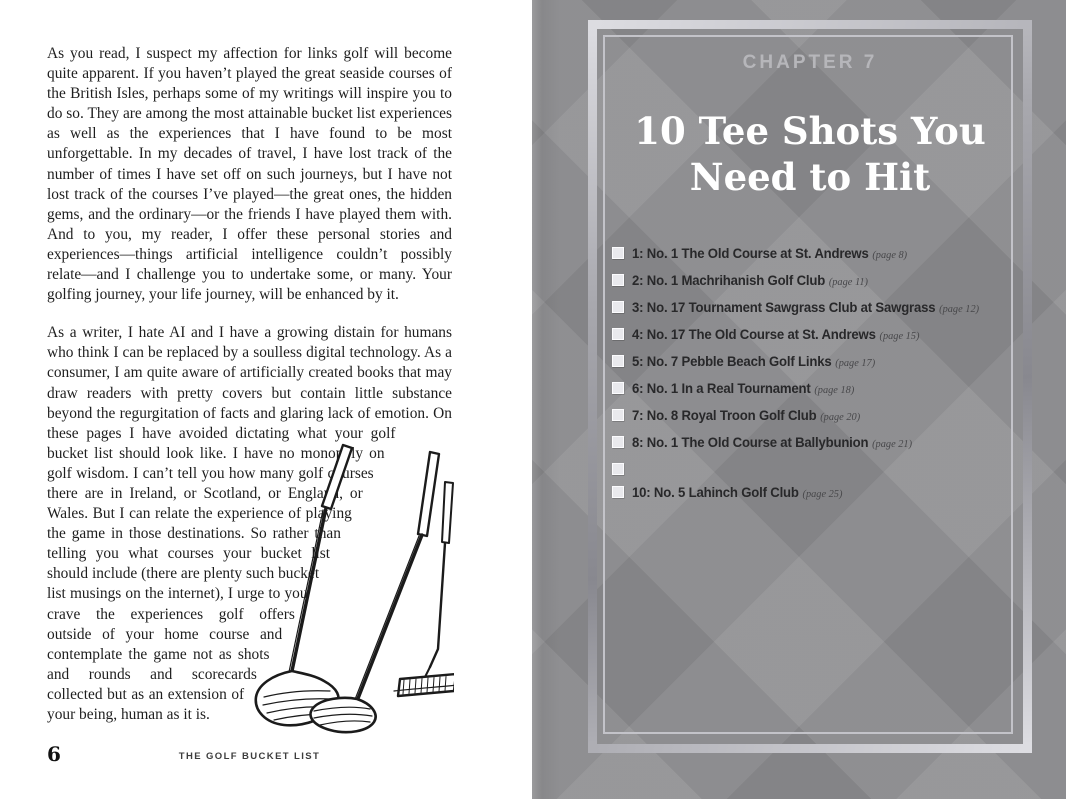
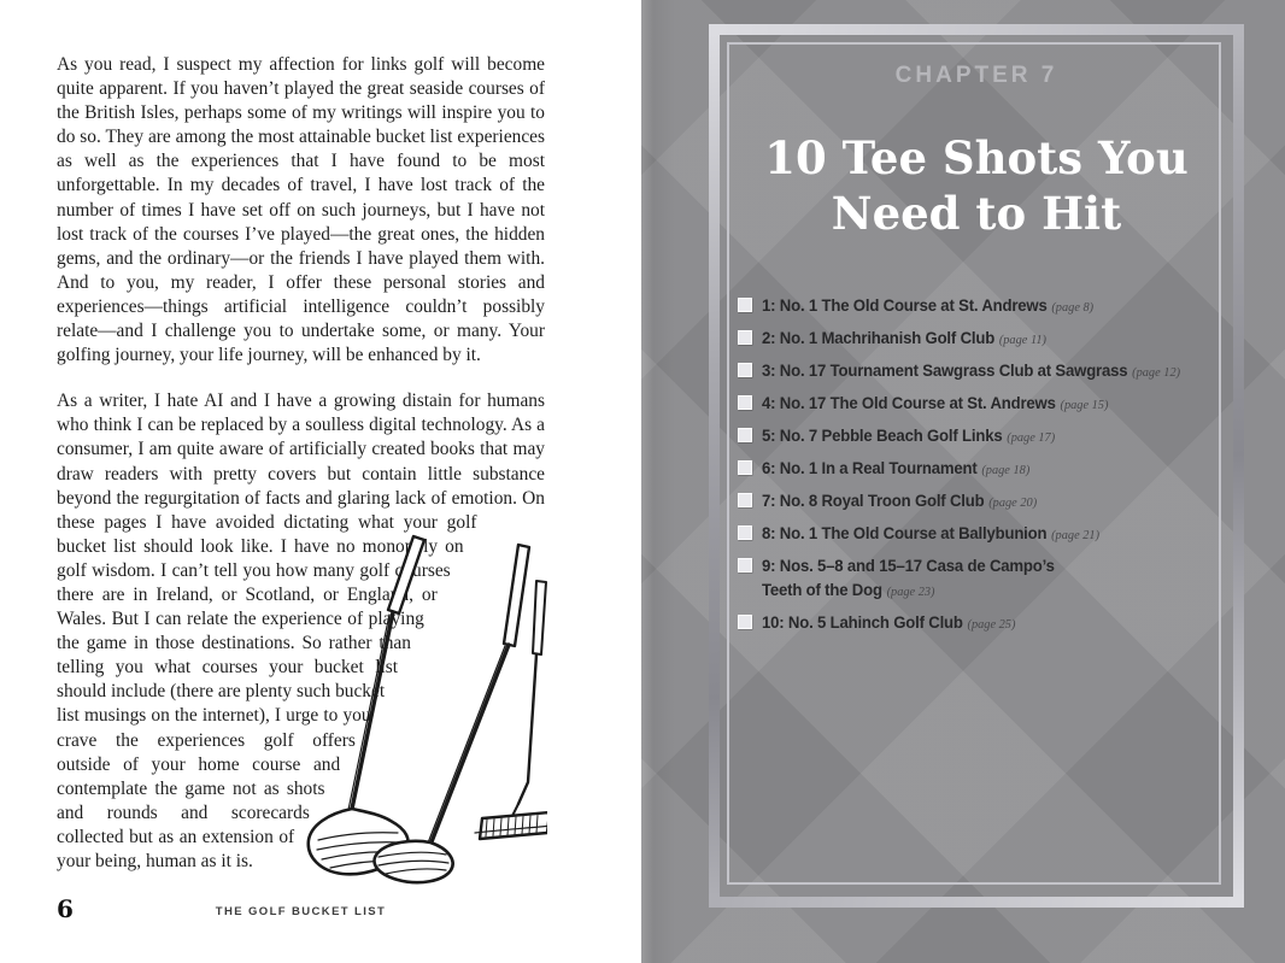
  As you read, I suspect my affection for links golf will become quite apparent. If you haven’t played the great seaside courses of the British Isles, perhaps some of my writings will inspire you to do so. They are among the most attainable bucket list experiences as well as the experiences that I have found to be most unforgettable. In my decades of travel, I have lost track of the number of times I have set off on such journeys, but I have not lost track of the courses I’ve played—the great ones, the hidden gems, and the ordinary—or the friends I have played them with. And to you, my reader, I offer these personal stories and experiences—things artificial intelligence couldn’t possibly relate—and I challenge you to undertake some, or many. Your golfing journey, your life journey, will be enhanced by it.
  As a writer, I hate AI and I have a growing distain for humans who think I can be replaced by a soulless digital technology. As a consumer, I am quite aware of artificially created books that may draw readers with pretty covers but contain little substance beyond the regurgitation of facts and glaring lack of emotion. On these pages I have avoided dictating what your golf bucket list should look like. I have no monoly on golf wisdom. I can’t tell you how many golf curses there are in Ireland, or Scotland, or Engla, or Wales. But I can relate the experience of playing the game in those destinations. So rather than telling you what courses your bucketst should include (there are plenty such buckt list musings on the internet), I urge to you crave the experiences golf offers outside of your home course and contemplate the game not as shots and rounds and scorecards collected but as an extension of your being, human as it is.
  6
  THE GOLF BUCKET LIST
  CHAPTER 7
  10 Tee Shots You
  Need to Hit
  1: No. 1 The Old Course at St. Andrews (page 8)
  2: No. 1 Machrihanish Golf Club (page 11)
  3: No. 17 Tournament Sawgrass Club at Sawgrass (page 12)
  4: No. 17 The Old Course at St. Andrews (page 15)
  5: No. 7 Pebble Beach Golf Links (page 17)
  6: No. 1 In a Real Tournament (page 18)
  7: No. 8 Royal Troon Golf Club (page 20)
  8: No. 1 The Old Course at Ballybunion (page 21)
+ 9: Nos. 5–8 and 15–17 Casa de Campo’s
+ Teeth of the Dog (page 23)
  10: No. 5 Lahinch Golf Club (page 25)
